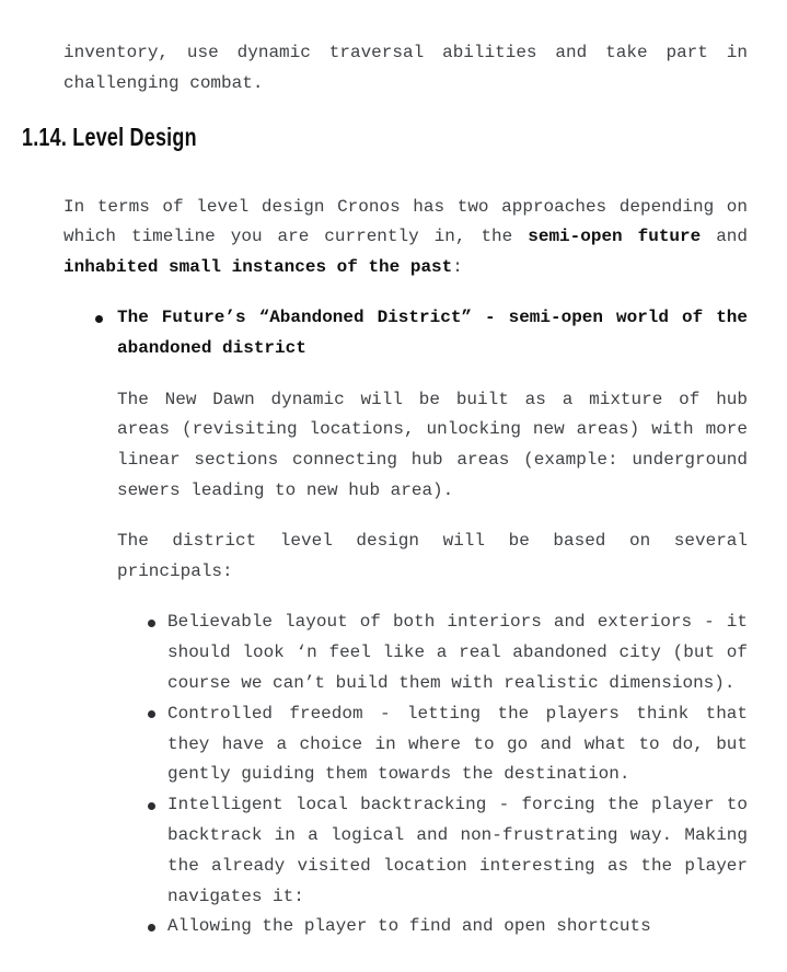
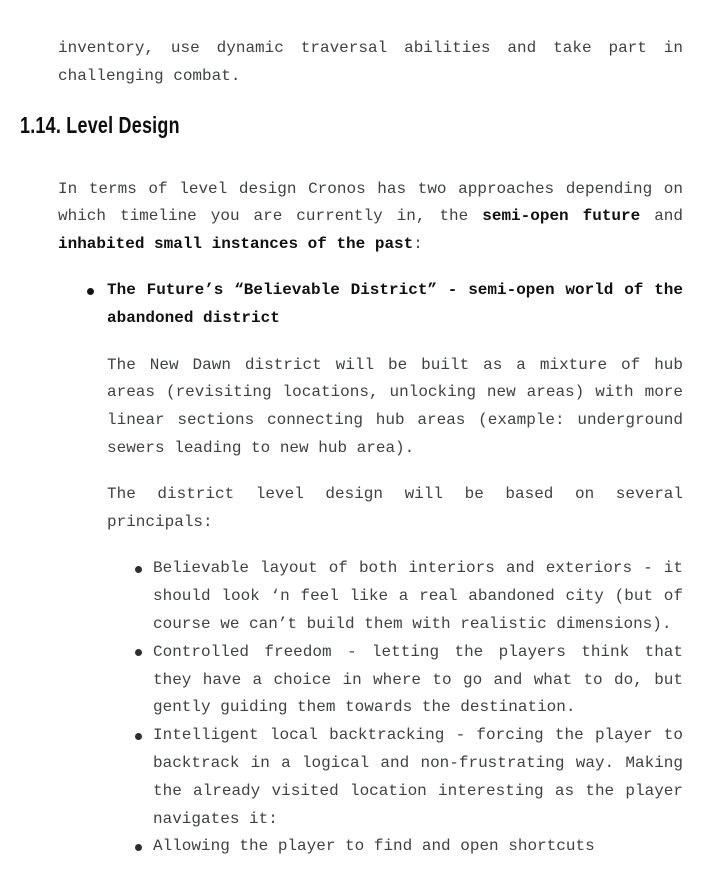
  inventory, use dynamic traversal abilities and take part in challenging combat.
  1.14. Level Design
  In terms of level design Cronos has two approaches depending on which timeline you are currently in, the semi-open future and inhabited small instances of the past:
- The Future’s “Abandoned District” - semi-open world of the abandoned district
+ The Future’s “Believable District” - semi-open world of the abandoned district
- The New Dawn dynamic will be built as a mixture of hub areas (revisiting locations, unlocking new areas) with more linear sections connecting hub areas (example: underground sewers leading to new hub area).
+ The New Dawn district will be built as a mixture of hub areas (revisiting locations, unlocking new areas) with more linear sections connecting hub areas (example: underground sewers leading to new hub area).
  The district level design will be based on several principals:
  Believable layout of both interiors and exteriors - it should look ‘n feel like a real abandoned city (but of course we can’t build them with realistic dimensions).
  Controlled freedom - letting the players think that they have a choice in where to go and what to do, but gently guiding them towards the destination.
  Intelligent local backtracking - forcing the player to backtrack in a logical and non-frustrating way. Making the already visited location interesting as the player navigates it:
  Allowing the player to find and open shortcuts
